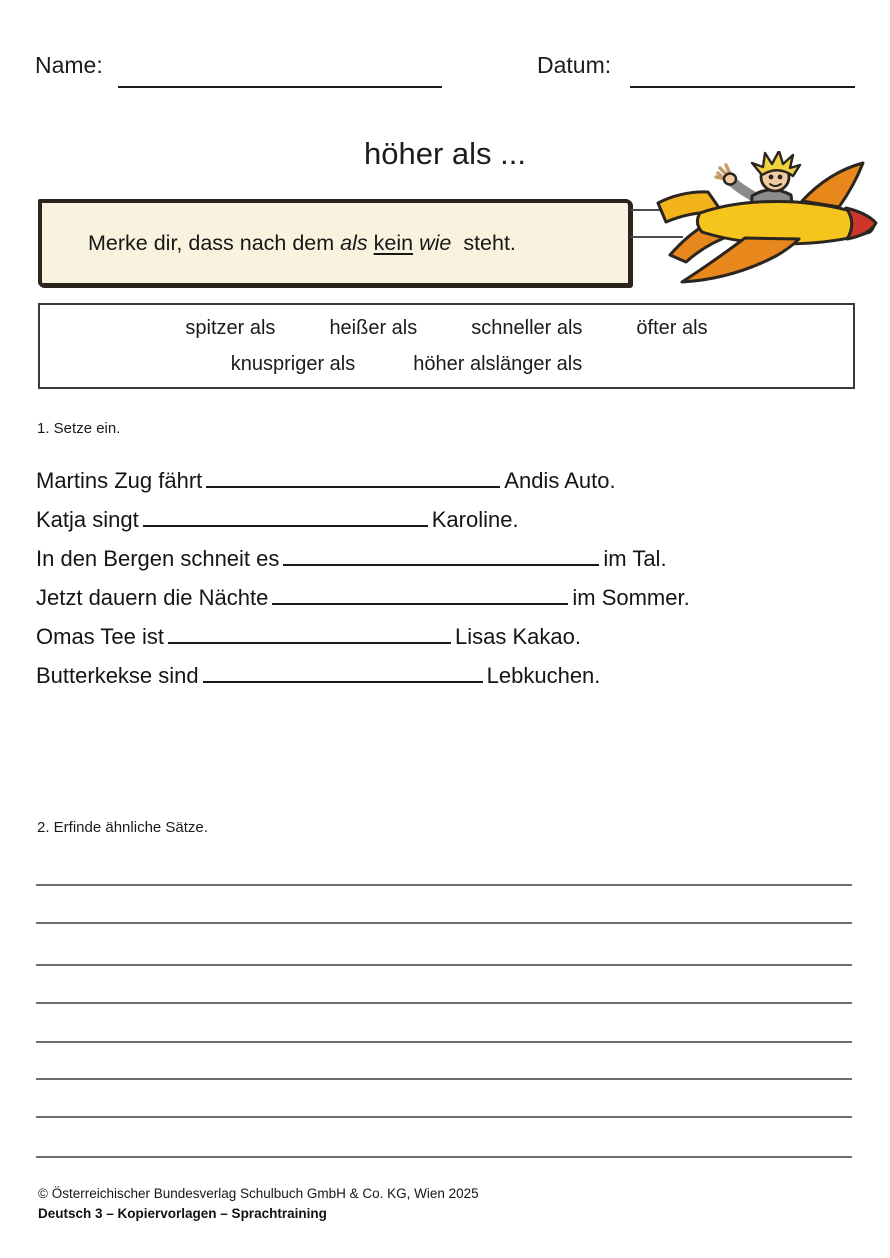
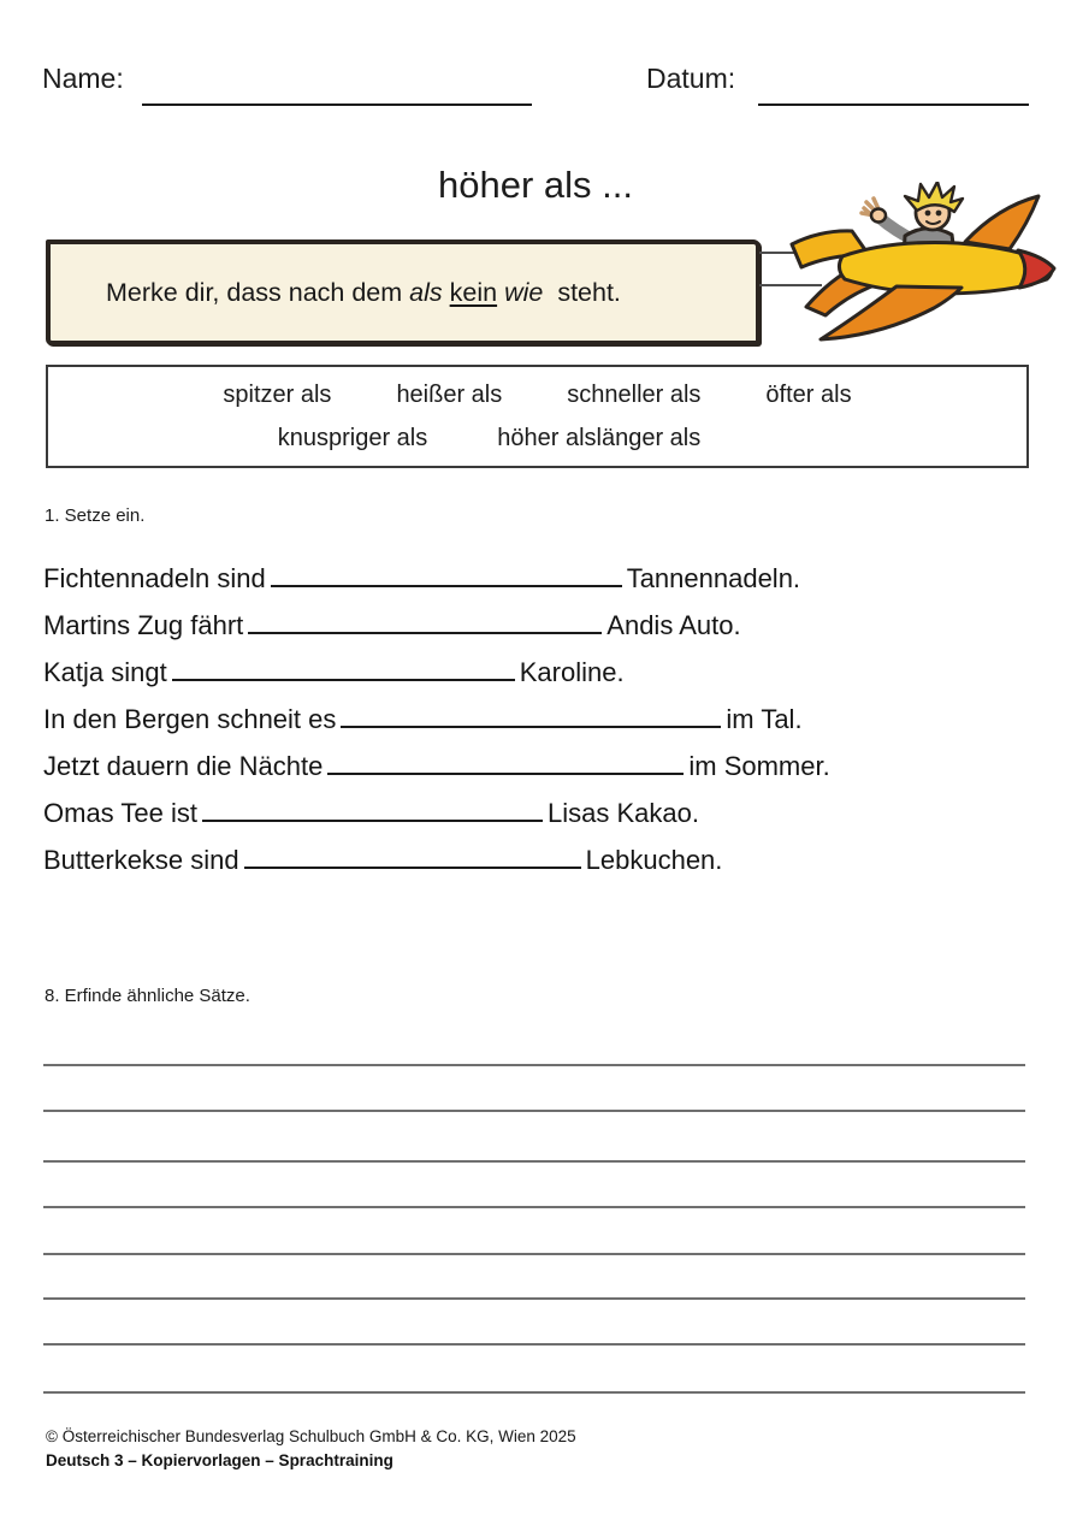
  Name:
  Datum:
  höher als ...
  Merke dir, dass nach dem als kein wie steht.
  spitzer als
  heißer als
  schneller als
  öfter als
  knuspriger als
  höher als
  länger als
  1. Setze ein.
+ Fichtennadeln sind Tannennadeln.
  Martins Zug fährt Andis Auto.
  Katja singt Karoline.
  In den Bergen schneit es im Tal.
  Jetzt dauern die Nächte im Sommer.
  Omas Tee ist Lisas Kakao.
  Butterkekse sind Lebkuchen.
- 2. Erfinde ähnliche Sätze.
+ 8. Erfinde ähnliche Sätze.
  © Österreichischer Bundesverlag Schulbuch GmbH & Co. KG, Wien 2025
  Deutsch 3 – Kopiervorlagen – Sprachtraining
